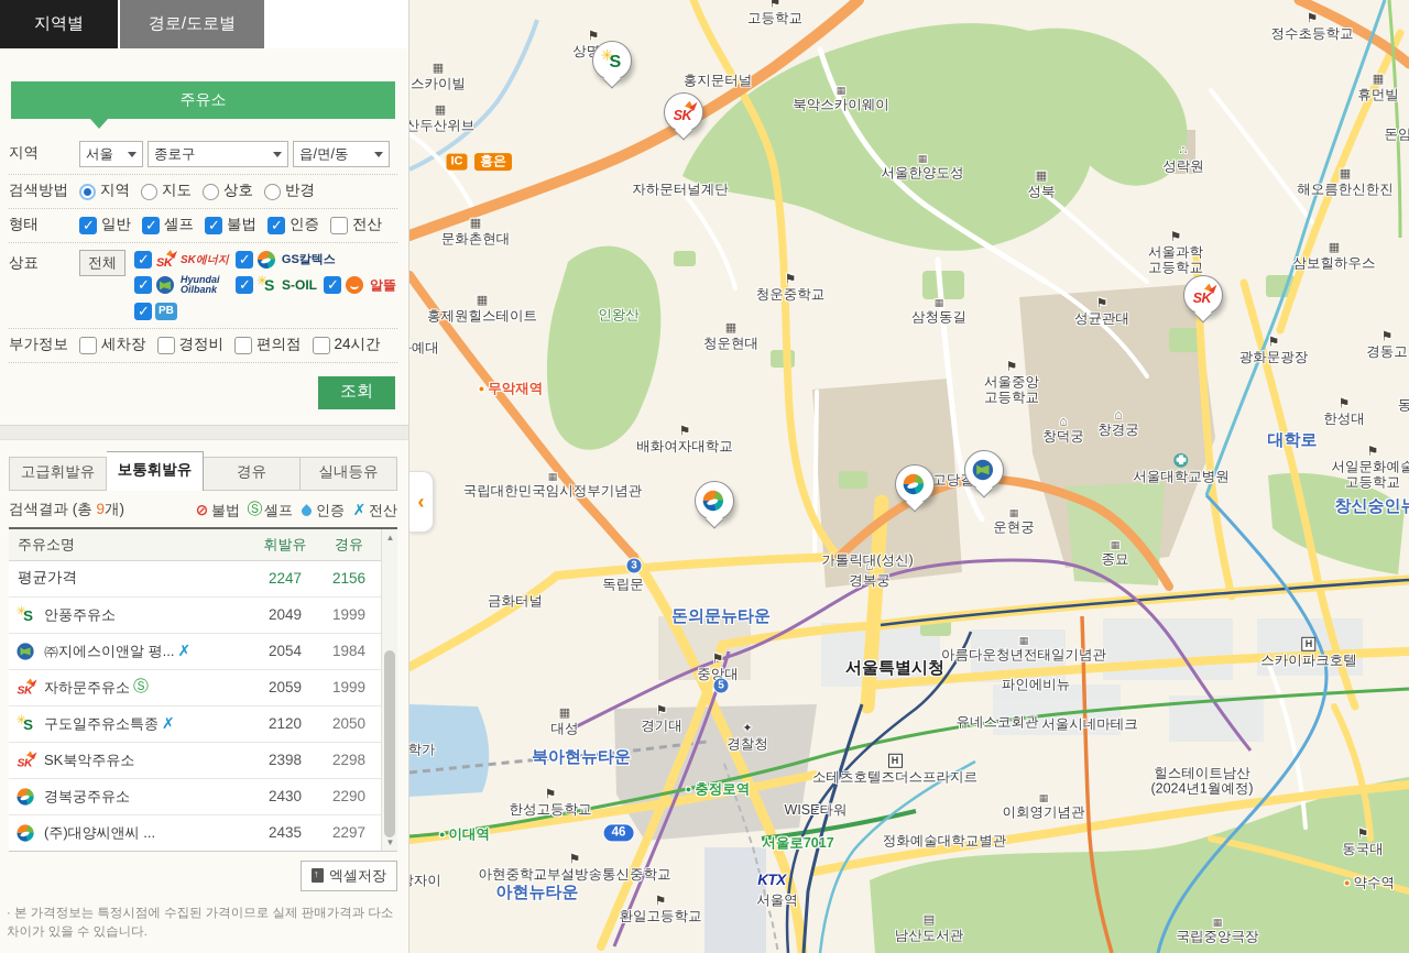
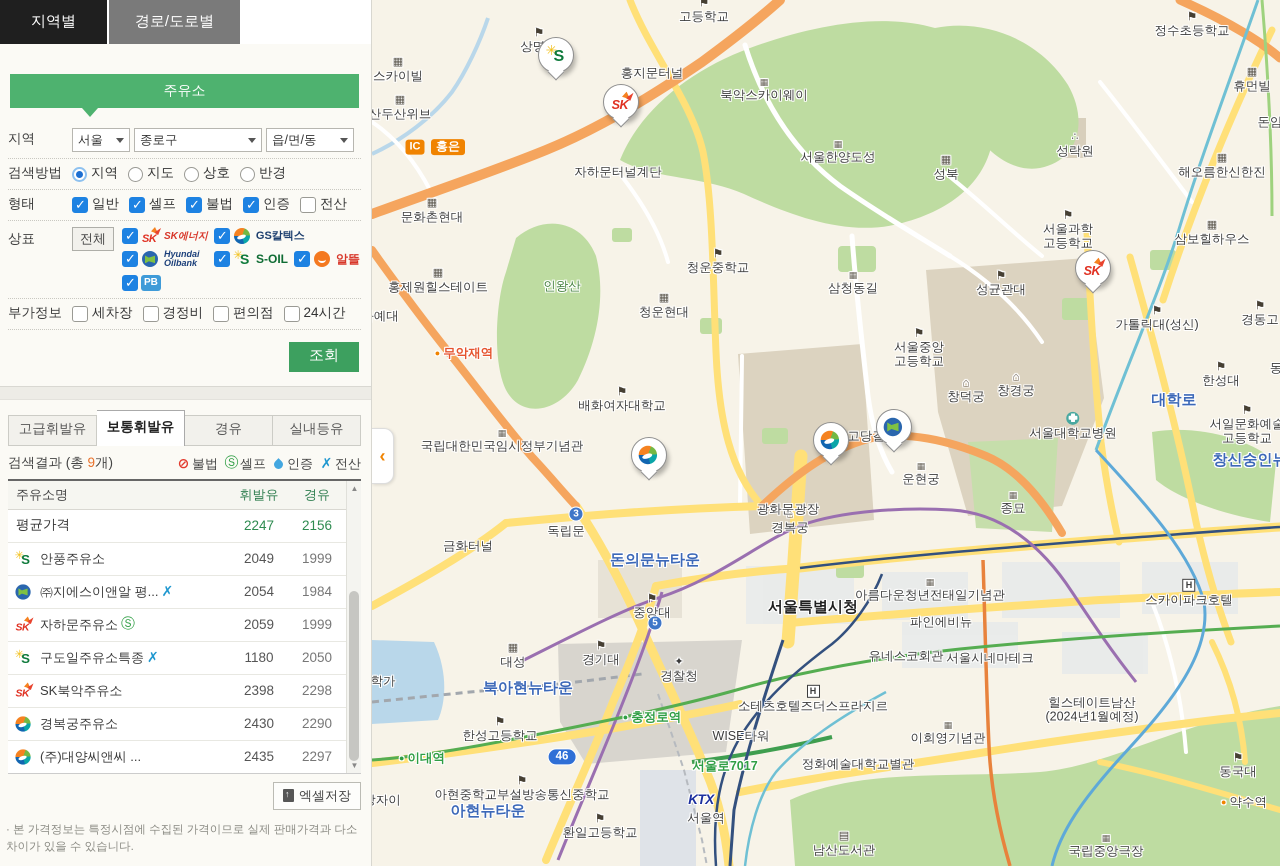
  지역별
  경로/도로별
  주유소
  지역
  서울
  종로구
  읍/면/동
  검색방법
  지역
  지도
  상호
  반경
  형태
  일반
  셀프
  불법
  인증
  전산
  상표
  전체
  SK에너지
  GS칼텍스
  Hyundai Oilbank
  S-OIL
  알뜰
  부가정보
  세차장
  경정비
  편의점
  24시간
  조회
  고급휘발유
  보통휘발유
  경유
  실내등유
  검색결과 (총 9개)
  불법
  셀프
  인증
  전산
  주유소명
  휘발유
  경유
  평균가격
  2247
  2156
  안풍주유소
  2049
  1999
  ㈜지에스이앤알 평...
  2054
  1984
  자하문주유소
  2059
  1999
  구도일주유소특종
- 2120
+ 1180
  2050
  SK북악주유소
  2398
  2298
  경복궁주유소
  2430
  2290
  (주)대양씨앤씨 ...
  2435
  2297
  ▲
  ▼
  엑셀저장
  · 본 가격정보는 특정시점에 수집된 가격이므로 실제 판매가격과 다소 차이가 있을 수 있습니다.
  스카이빌
  산두산위브
  고등학교
  홍지문터널
  북악스카이웨이
  정수초등학교
  휴먼빌
  돈암
  서울한양도성
  성북
  성락원
  해오름한신한진
  자하문터널계단
  문화촌현대
  홍제원힐스테이트
  인왕산
  청운중학교
  청운현대
  삼청동길
  삼보힐하우스
  서울과학
  고등학교
  성균관대
- 광화문광장
+ 가톨릭대(성신)
  경동고
  서울중앙
  고등학교
  한성대
  동
  창덕궁
  창경궁
  대학로
  서일문화예술
  고등학교
  배화여자대학교
  경복궁
  서울대학교병원
  무악재역
  국립대한민국임시정부기념관
  금화터널
  3
  독립문
  돈의문뉴타운
  운현궁
  종묘
  창신숭인
- 가톨릭대(성신)
+ 광화문광장
  중앙대
  5
  서울특별시청
  아름다운청년전태일기념관
  파인에비뉴
  스카이파크호텔
  대성
  경기대
  학가
  북아현뉴타운
  경찰청
  유네스코회관
  서울시네마테크
  소테츠호텔즈더스프라지르
  한성고등학교
  충정로역
  WISE타워
  이회영기념관
  힐스테이트남산
  (2024년1월예정)
  이대역
  서울로7017
  정화예술대학교별관
  아현중학교부설방송통신중학교
  아현뉴타운
  환일고등학교
  동국대
  약수역
  국립중앙극장
  남산도서관
  KTX
  서울역
  IC
  홍은
  46
  ‹
